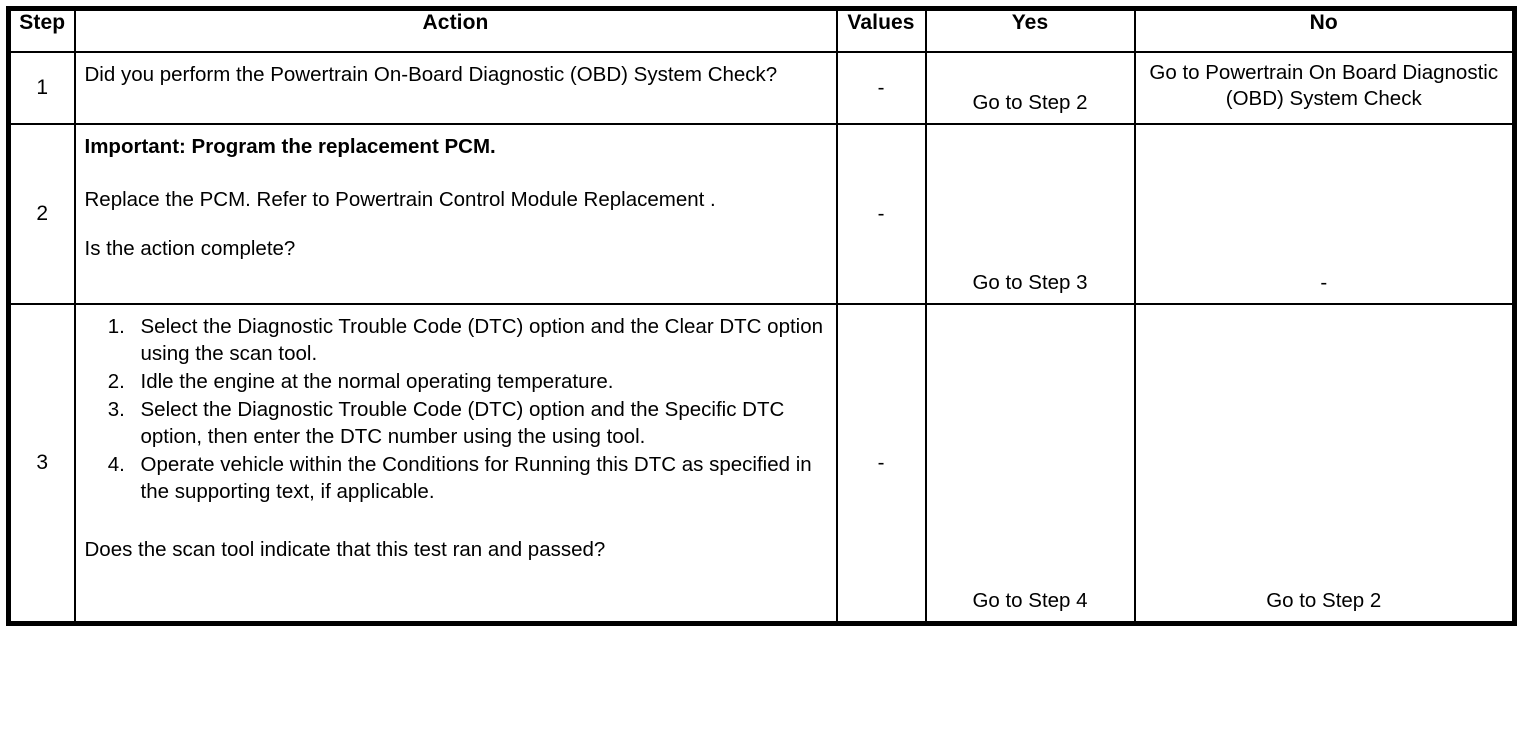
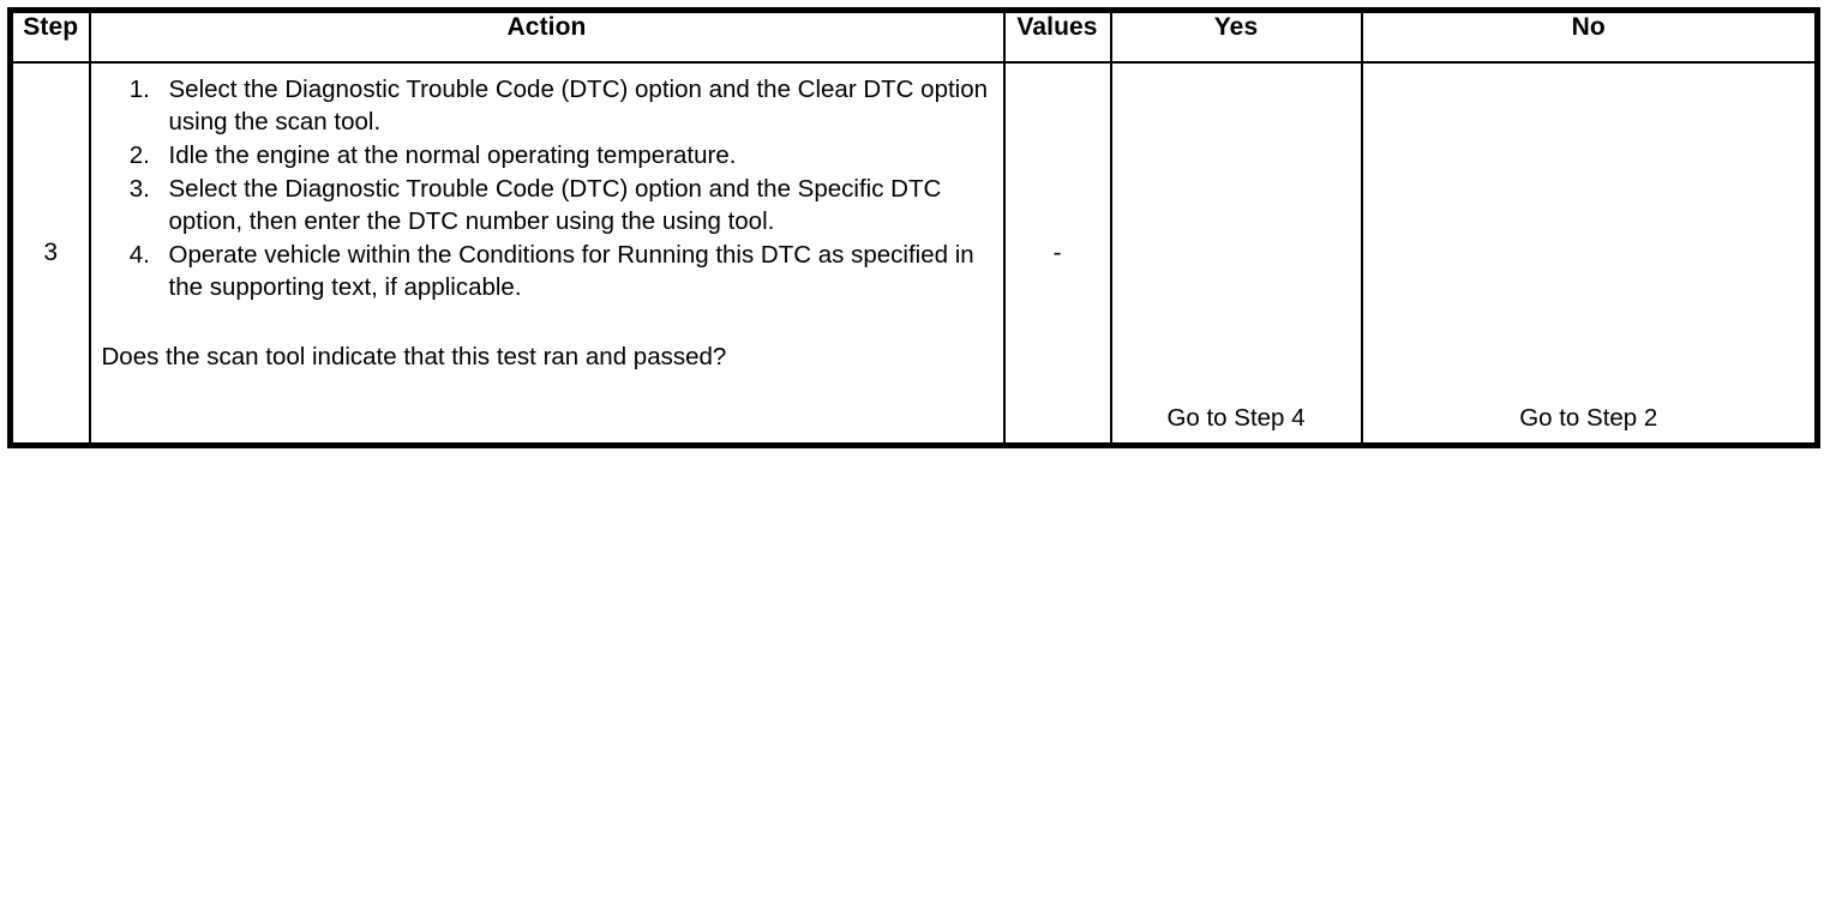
  Step	Action	Values	Yes	No
- 1	Did you perform the Powertrain On-Board Diagnostic (OBD) System Check?	-	Go to Step 2	Go to Powertrain On Board Diagnostic (OBD) System Check
- 2	Important: Program the replacement PCM. Replace the PCM. Refer to Powertrain Control Module Replacement . Is the action complete?	-	Go to Step 3	-
  3	Select the Diagnostic Trouble Code (DTC) option and the Clear DTC option using the scan tool. Idle the engine at the normal operating temperature. Select the Diagnostic Trouble Code (DTC) option and the Specific DTC option, then enter the DTC number using the using tool. Operate vehicle within the Conditions for Running this DTC as specified in the supporting text, if applicable. Does the scan tool indicate that this test ran and passed?	-	Go to Step 4	Go to Step 2
